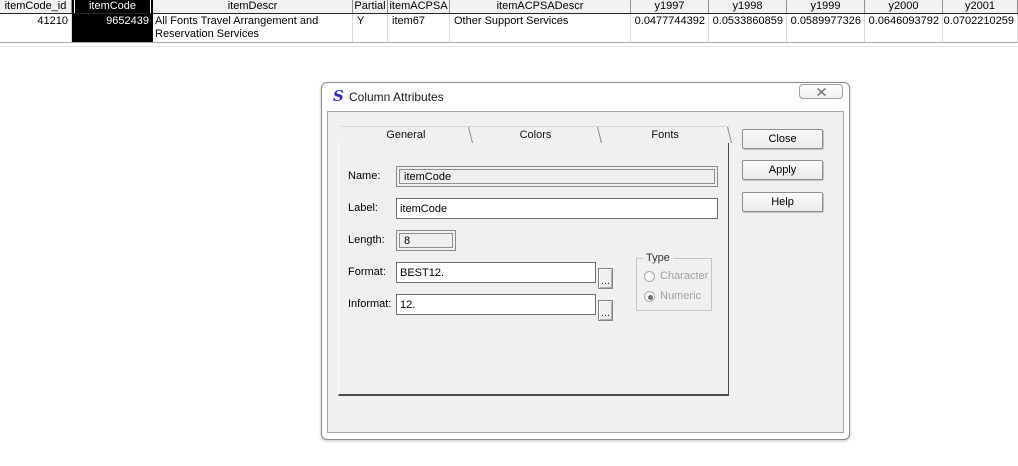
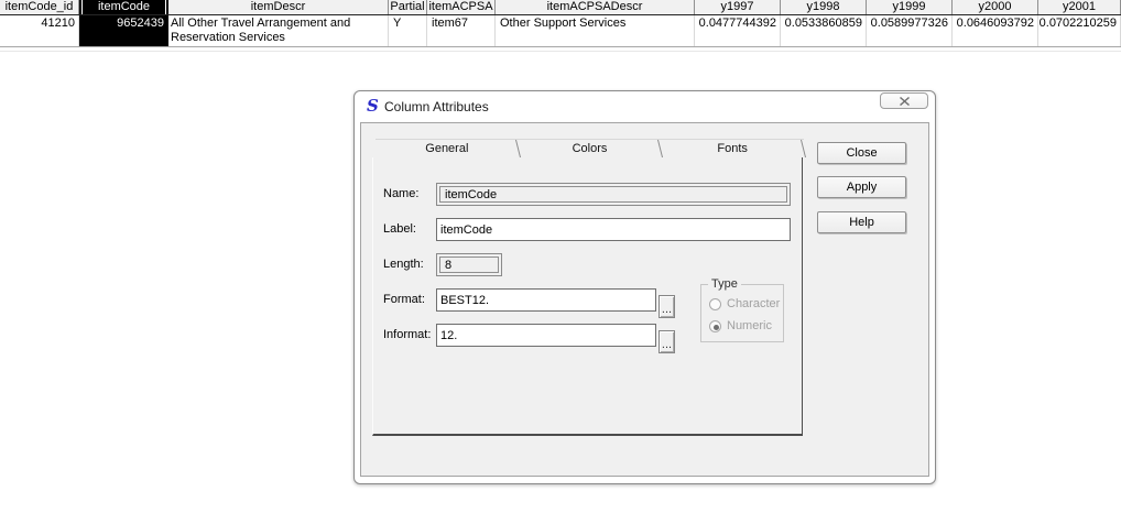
  itemCode_id
  itemCode
  itemDescr
  Partial
  itemACPSA
  itemACPSADescr
  y1997
  y1998
  y1999
  y2000
  y2001
  41210
  9652439
- All Fonts Travel Arrangement and Reservation Services
+ All Other Travel Arrangement and Reservation Services
  Y
  item67
  Other Support Services
  0.0477744392
  0.0533860859
  0.0589977326
  0.0646093792
  0.0702210259
  S
  Column Attributes
  General
  Colors
  Fonts
  Name:
  itemCode
  Label:
  itemCode
  Length:
  8
  Format:
  BEST12.
  ...
  Informat:
  12.
  ...
  Type
  Character
  Numeric
  Close
  Apply
  Help
